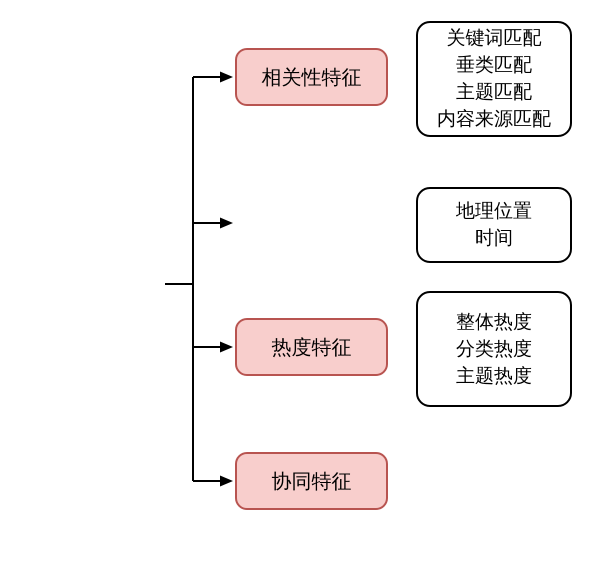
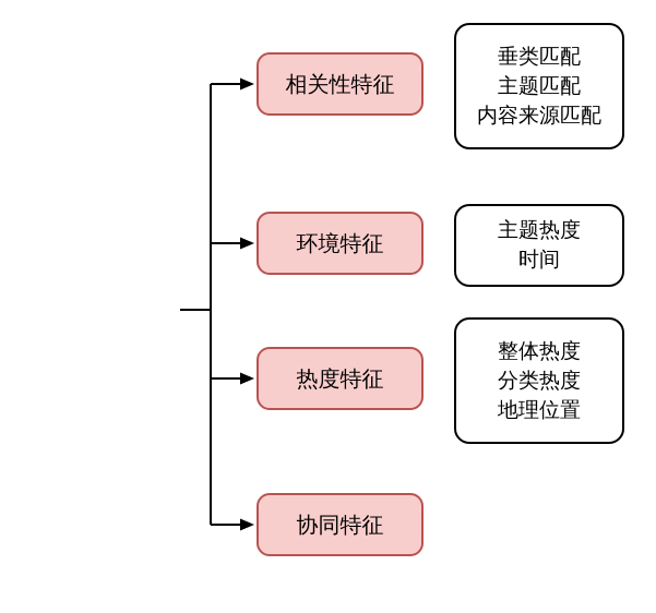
  相关性特征
+ 环境特征
  热度特征
  协同特征
- 关键词匹配
  垂类匹配
  主题匹配
  内容来源匹配
- 地理位置
+ 主题热度
  时间
  整体热度
  分类热度
- 主题热度
+ 地理位置
